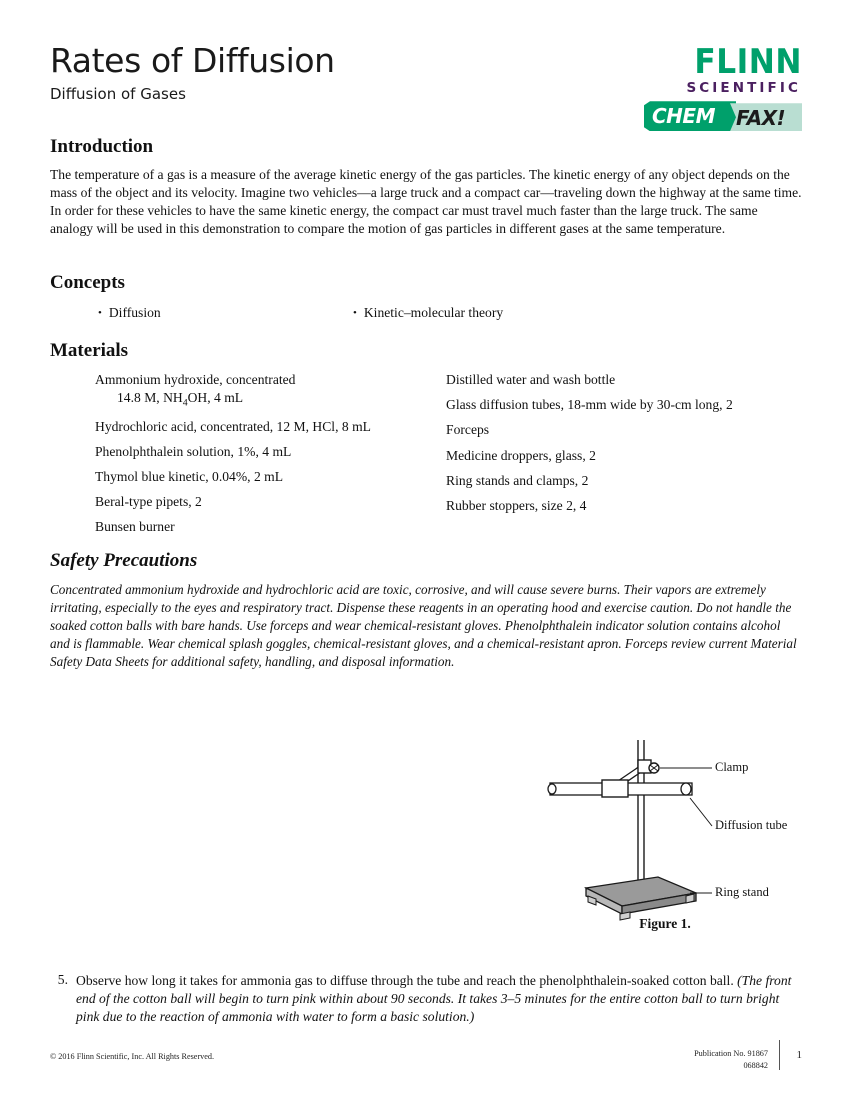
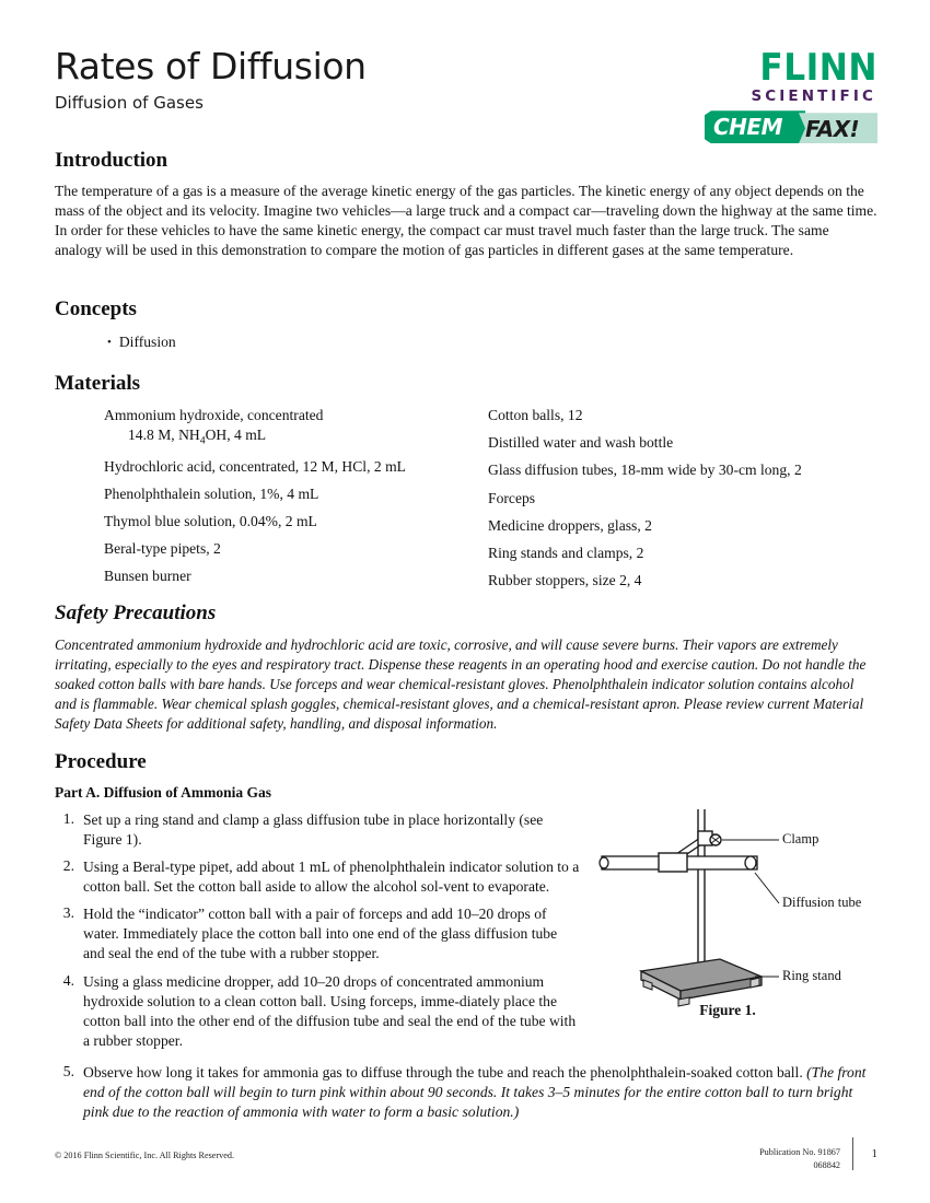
  Rates of Diffusion
  Diffusion of Gases
  FLINN
  SCIENTIFIC
  CHEM
  FAX!
  Introduction
  The temperature of a gas is a measure of the average kinetic energy of the gas particles. The kinetic energy of any object depends on the mass of the object and its velocity. Imagine two vehicles—a large truck and a compact car—traveling down the highway at the same time. In order for these vehicles to have the same kinetic energy, the compact car must travel much faster than the large truck. The same analogy will be used in this demonstration to compare the motion of gas particles in different gases at the same temperature.
  Concepts
  • Diffusion
- • Kinetic–molecular theory
  Materials
  Ammonium hydroxide, concentrated
  14.8 M, NH4OH, 4 mL
- Hydrochloric acid, concentrated, 12 M, HCl, 8 mL
+ Hydrochloric acid, concentrated, 12 M, HCl, 2 mL
  Phenolphthalein solution, 1%, 4 mL
- Thymol blue kinetic, 0.04%, 2 mL
+ Thymol blue solution, 0.04%, 2 mL
  Beral-type pipets, 2
  Bunsen burner
+ Cotton balls, 12
  Distilled water and wash bottle
  Glass diffusion tubes, 18-mm wide by 30-cm long, 2
  Forceps
  Medicine droppers, glass, 2
  Ring stands and clamps, 2
  Rubber stoppers, size 2, 4
  Safety Precautions
- Concentrated ammonium hydroxide and hydrochloric acid are toxic, corrosive, and will cause severe burns. Their vapors are extremely irritating, especially to the eyes and respiratory tract. Dispense these reagents in an operating hood and exercise caution. Do not handle the soaked cotton balls with bare hands. Use forceps and wear chemical-resistant gloves. Phenolphthalein indicator solution contains alcohol and is flammable. Wear chemical splash goggles, chemical-resistant gloves, and a chemical-resistant apron. Forceps review current Material Safety Data Sheets for additional safety, handling, and disposal information.
+ Concentrated ammonium hydroxide and hydrochloric acid are toxic, corrosive, and will cause severe burns. Their vapors are extremely irritating, especially to the eyes and respiratory tract. Dispense these reagents in an operating hood and exercise caution. Do not handle the soaked cotton balls with bare hands. Use forceps and wear chemical-resistant gloves. Phenolphthalein indicator solution contains alcohol and is flammable. Wear chemical splash goggles, chemical-resistant gloves, and a chemical-resistant apron. Please review current Material Safety Data Sheets for additional safety, handling, and disposal information.
+ Procedure
+ Part A. Diffusion of Ammonia Gas
+ 1.
+ Set up a ring stand and clamp a glass diffusion tube in place horizontally (see Figure 1).
+ 2.
+ Using a Beral-type pipet, add about 1 mL of phenolphthalein indicator solution to a cotton ball. Set the cotton ball aside to allow the alcohol sol-vent to evaporate.
+ 3.
+ Hold the “indicator” cotton ball with a pair of forceps and add 10–20 drops of water. Immediately place the cotton ball into one end of the glass diffusion tube and seal the end of the tube with a rubber stopper.
+ 4.
+ Using a glass medicine dropper, add 10–20 drops of concentrated ammonium hydroxide solution to a clean cotton ball. Using forceps, imme-diately place the cotton ball into the other end of the diffusion tube and seal the end of the tube with a rubber stopper.
  5.
  Observe how long it takes for ammonia gas to diffuse through the tube and reach the phenolphthalein-soaked cotton ball. (The front end of the cotton ball will begin to turn pink within about 90 seconds. It takes 3–5 minutes for the entire cotton ball to turn bright pink due to the reaction of ammonia with water to form a basic solution.)
  Clamp
  Diffusion tube
  Ring stand
  Figure 1.
  © 2016 Flinn Scientific, Inc. All Rights Reserved.
  Publication No. 91867
  068842
  1
